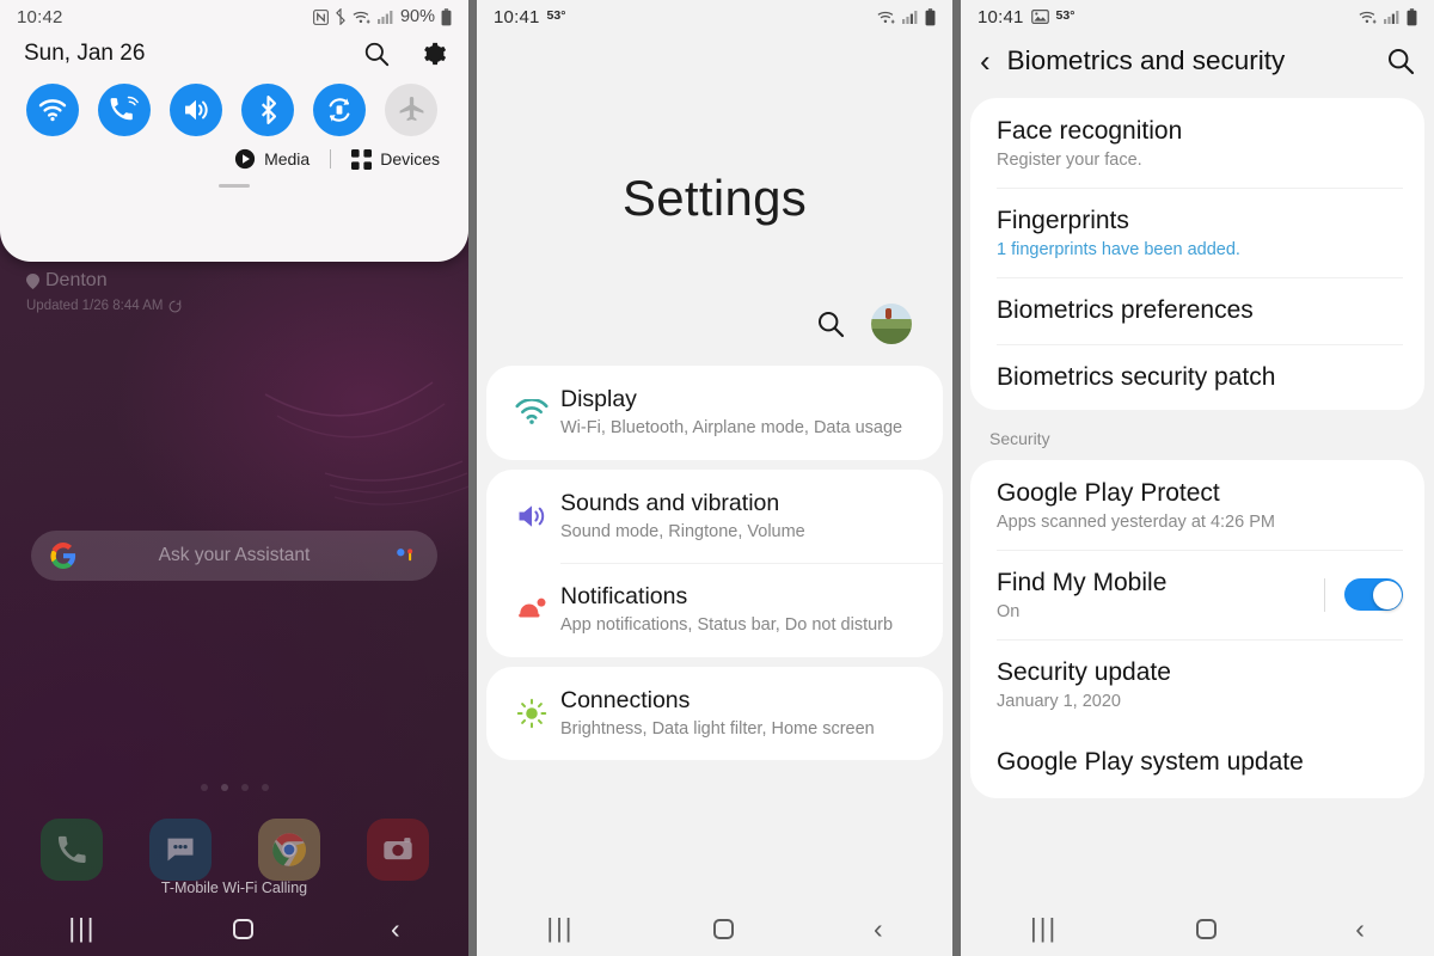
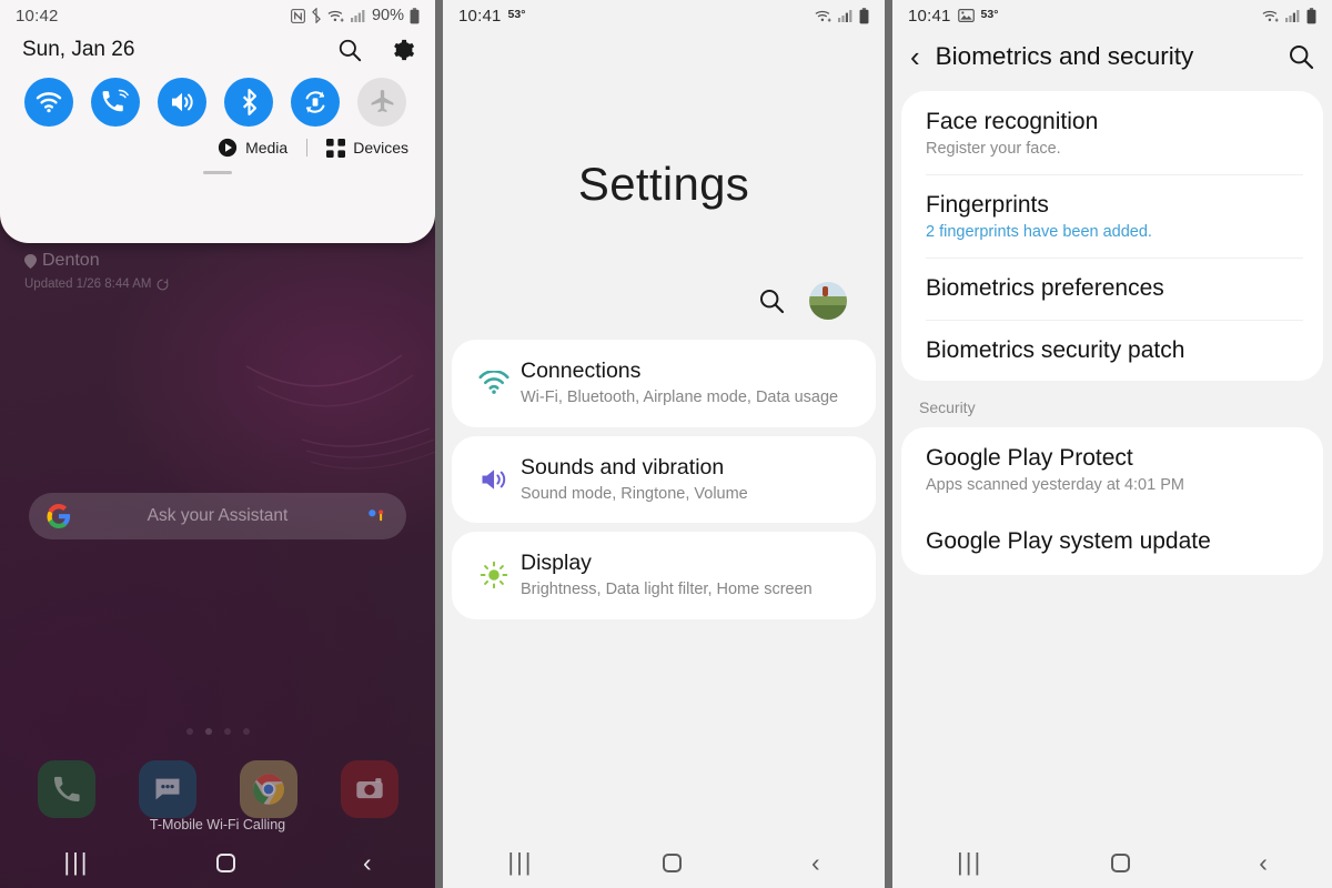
  Denton
  Updated 1/26 8:44 AM
  Ask your Assistant
  T-Mobile Wi-Fi Calling
  10:42
  90%
  Sun, Jan 26
  Media
  Devices
  |||
  ‹
  10:41
  53°
  Settings
- Display
+ Connections
  Wi-Fi, Bluetooth, Airplane mode, Data usage
  Sounds and vibration
  Sound mode, Ringtone, Volume
- Notifications
- App notifications, Status bar, Do not disturb
- Connections
+ Display
  Brightness, Data light filter, Home screen
  |||
  ‹
  10:41
  53°
  ‹
  Biometrics and security
  Face recognition
  Register your face.
  Fingerprints
- 1 fingerprints have been added.
+ 2 fingerprints have been added.
  Biometrics preferences
  Biometrics security patch
  Security
  Google Play Protect
- Apps scanned yesterday at 4:26 PM
+ Apps scanned yesterday at 4:01 PM
- Find My Mobile
- On
- Security update
- January 1, 2020
  Google Play system update
  |||
  ‹
